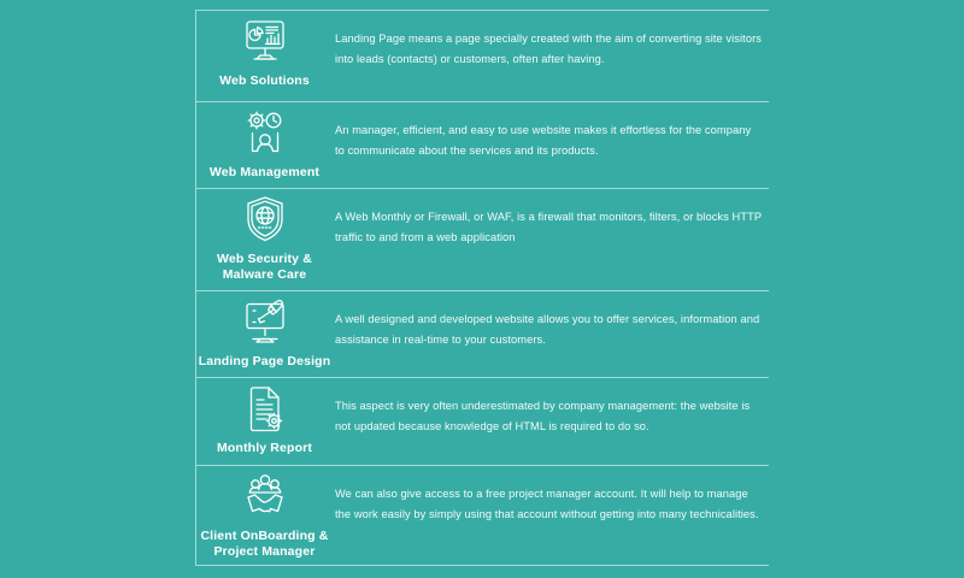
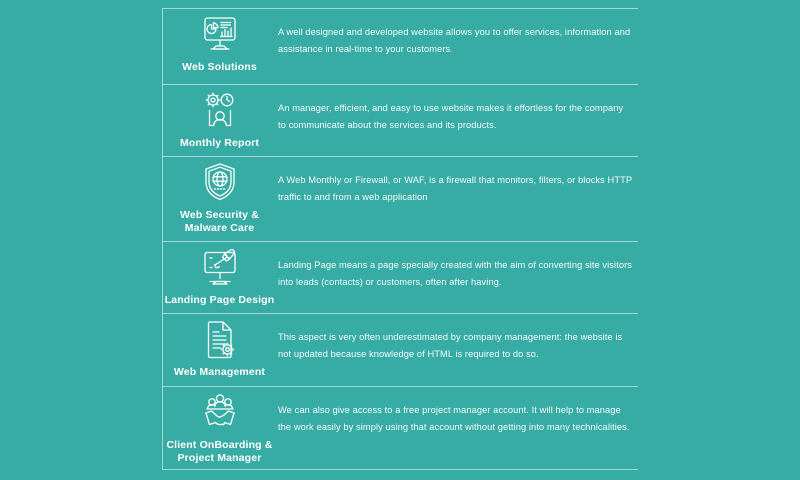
  Web Solutions
- Landing Page means a page specially created with the aim of converting site visitors into leads (contacts) or customers, often after having.
+ A well designed and developed website allows you to offer services, information and assistance in real-time to your customers.
- Web Management
+ Monthly Report
  An manager, efficient, and easy to use website makes it effortless for the company to communicate about the services and its products.
  Web Security &
  Malware Care
  A Web Monthly or Firewall, or WAF, is a firewall that monitors, filters, or blocks HTTP traffic to and from a web application
  Landing Page Design
- A well designed and developed website allows you to offer services, information and assistance in real-time to your customers.
+ Landing Page means a page specially created with the aim of converting site visitors into leads (contacts) or customers, often after having.
- Monthly Report
+ Web Management
  This aspect is very often underestimated by company management: the website is not updated because knowledge of HTML is required to do so.
  Client OnBoarding &
  Project Manager
  We can also give access to a free project manager account. It will help to manage the work easily by simply using that account without getting into many technicalities.
